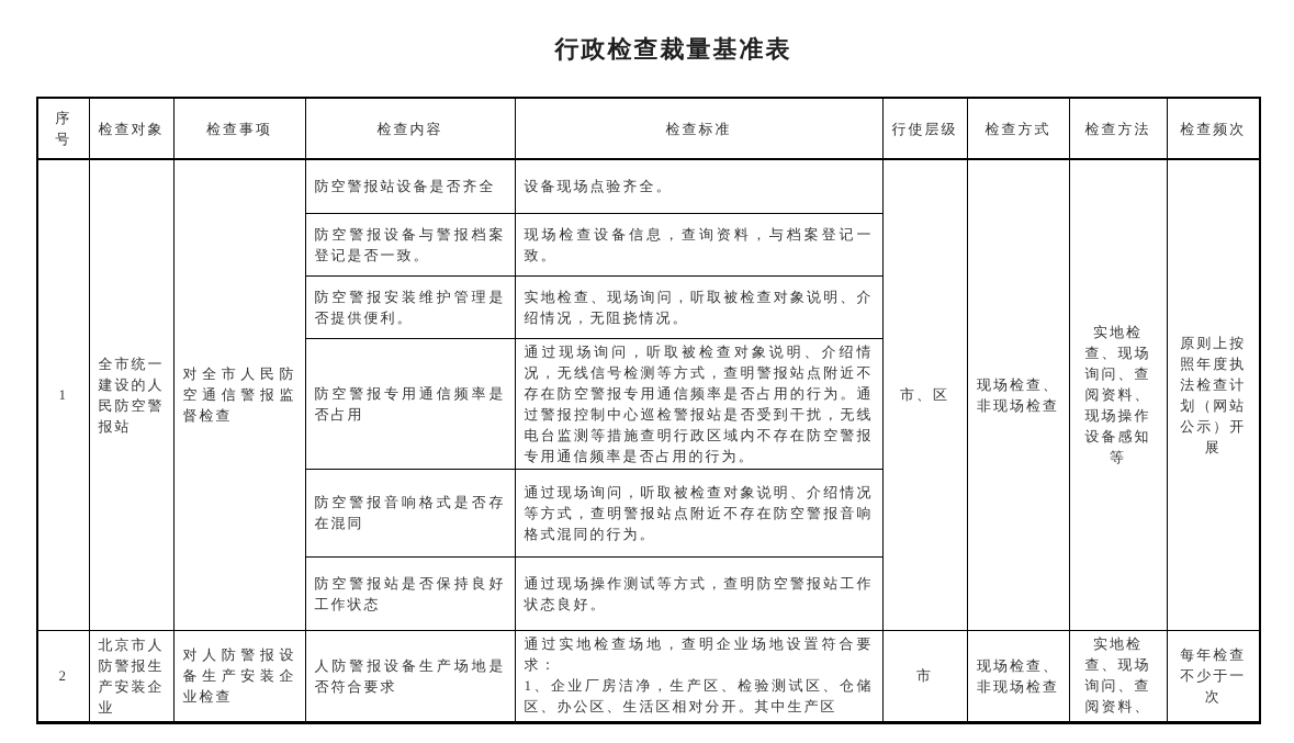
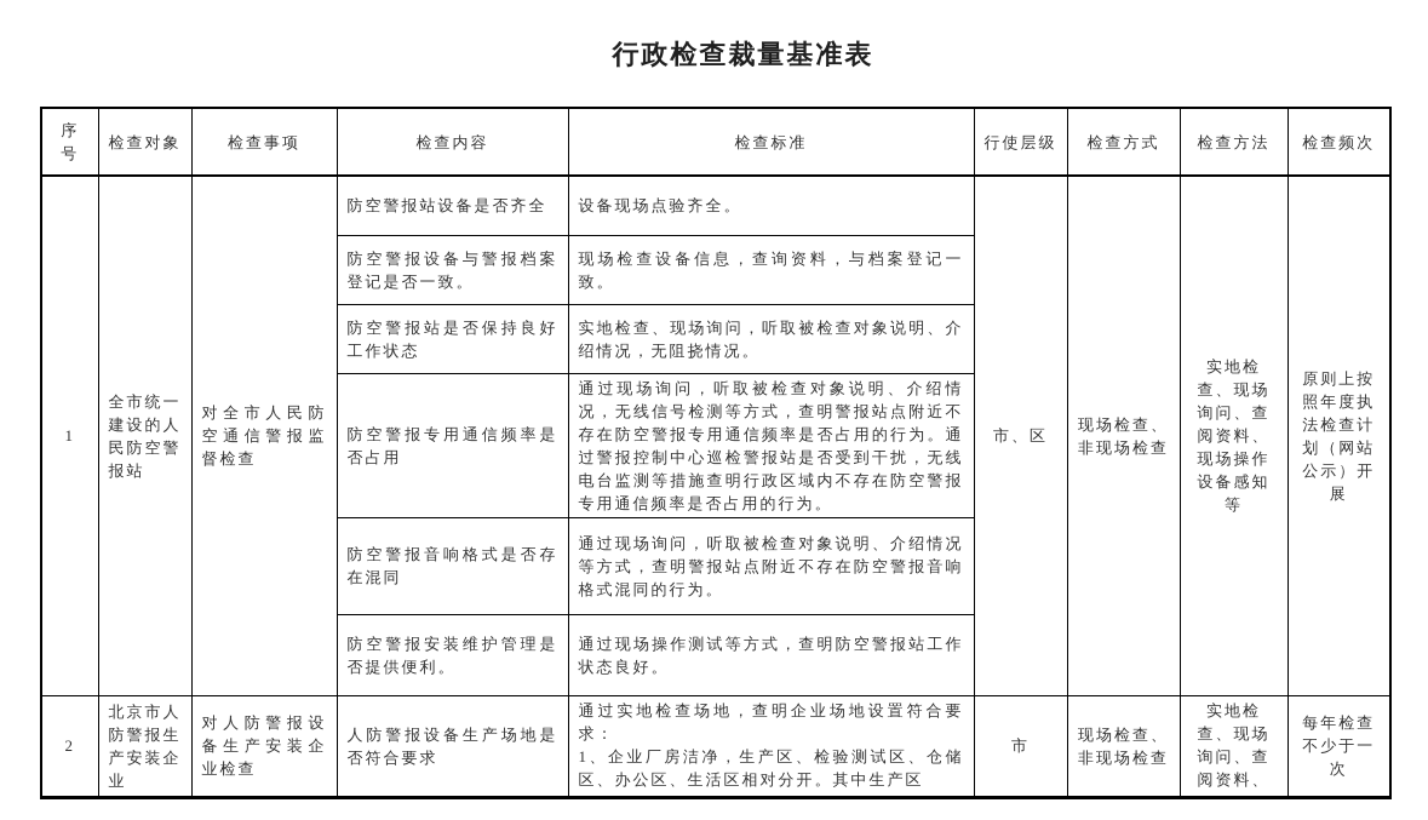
  行政检查裁量基准表
  序号	检查对象	检查事项	检查内容	检查标准	行使层级	检查方式	检查方法	检查频次
  1	全市统一建设的人民防空警报站	对全市人民防空通信警报监督检查	防空警报站设备是否齐全	设备现场点验齐全。	市、区	现场检查、非现场检查	实地检查、现场询问、查阅资料、现场操作设备感知等	原则上按照年度执法检查计划（网站公示）开展
  防空警报设备与警报档案登记是否一致。	现场检查设备信息，查询资料，与档案登记一致。
- 防空警报安装维护管理是否提供便利。	实地检查、现场询问，听取被检查对象说明、介绍情况，无阻挠情况。
+ 防空警报站是否保持良好工作状态	实地检查、现场询问，听取被检查对象说明、介绍情况，无阻挠情况。
  防空警报专用通信频率是否占用	通过现场询问，听取被检查对象说明、介绍情况，无线信号检测等方式，查明警报站点附近不存在防空警报专用通信频率是否占用的行为。通过警报控制中心巡检警报站是否受到干扰，无线电台监测等措施查明行政区域内不存在防空警报专用通信频率是否占用的行为。
  防空警报音响格式是否存在混同	通过现场询问，听取被检查对象说明、介绍情况等方式，查明警报站点附近不存在防空警报音响格式混同的行为。
- 防空警报站是否保持良好工作状态	通过现场操作测试等方式，查明防空警报站工作状态良好。
+ 防空警报安装维护管理是否提供便利。	通过现场操作测试等方式，查明防空警报站工作状态良好。
  2	北京市人防警报生产安装企业	对人防警报设备生产安装企业检查	人防警报设备生产场地是否符合要求	通过实地检查场地，查明企业场地设置符合要求： 1、企业厂房洁净，生产区、检验测试区、仓储区、办公区、生活区相对分开。其中生产区	市	现场检查、非现场检查	实地检查、现场询问、查阅资料、	每年检查不少于一次
